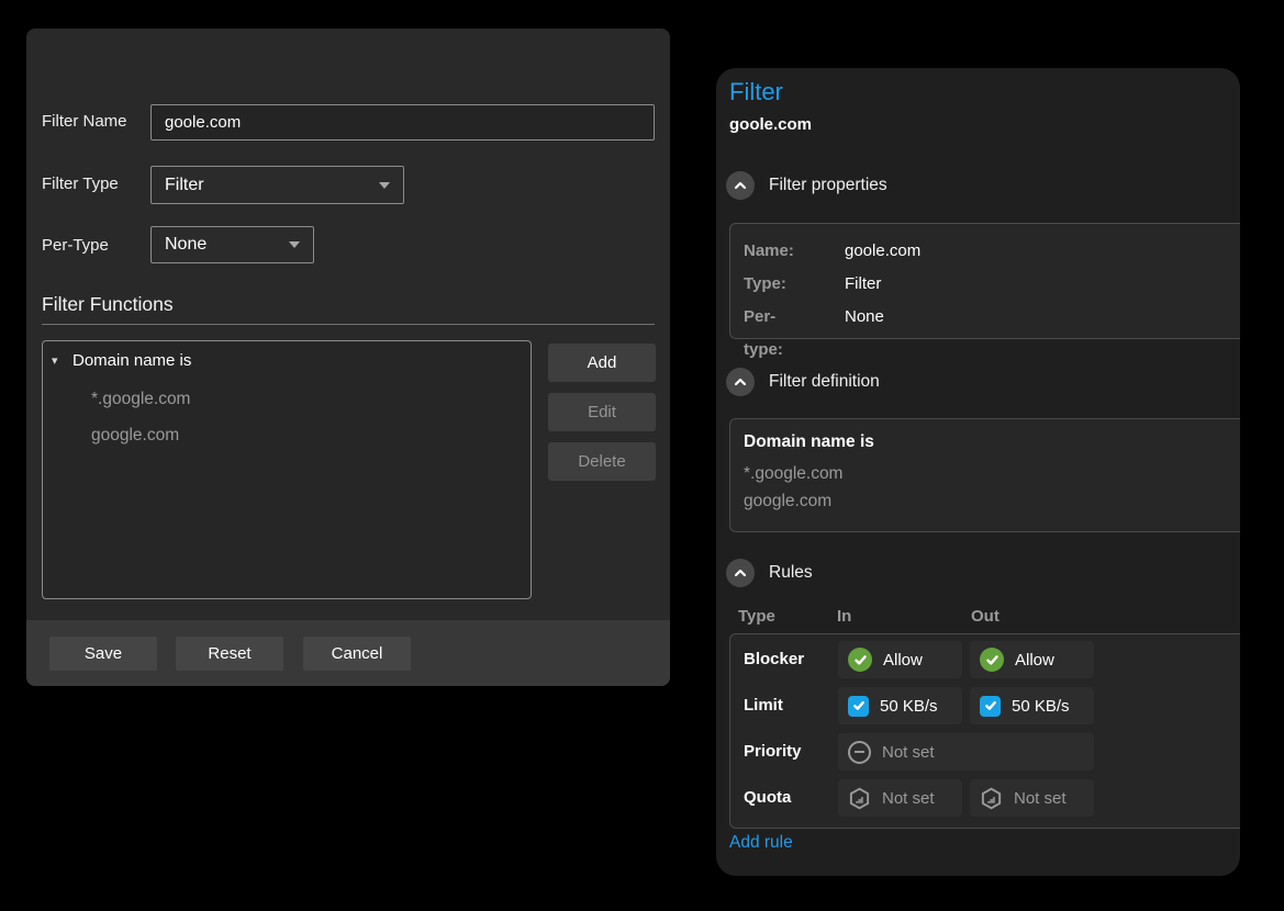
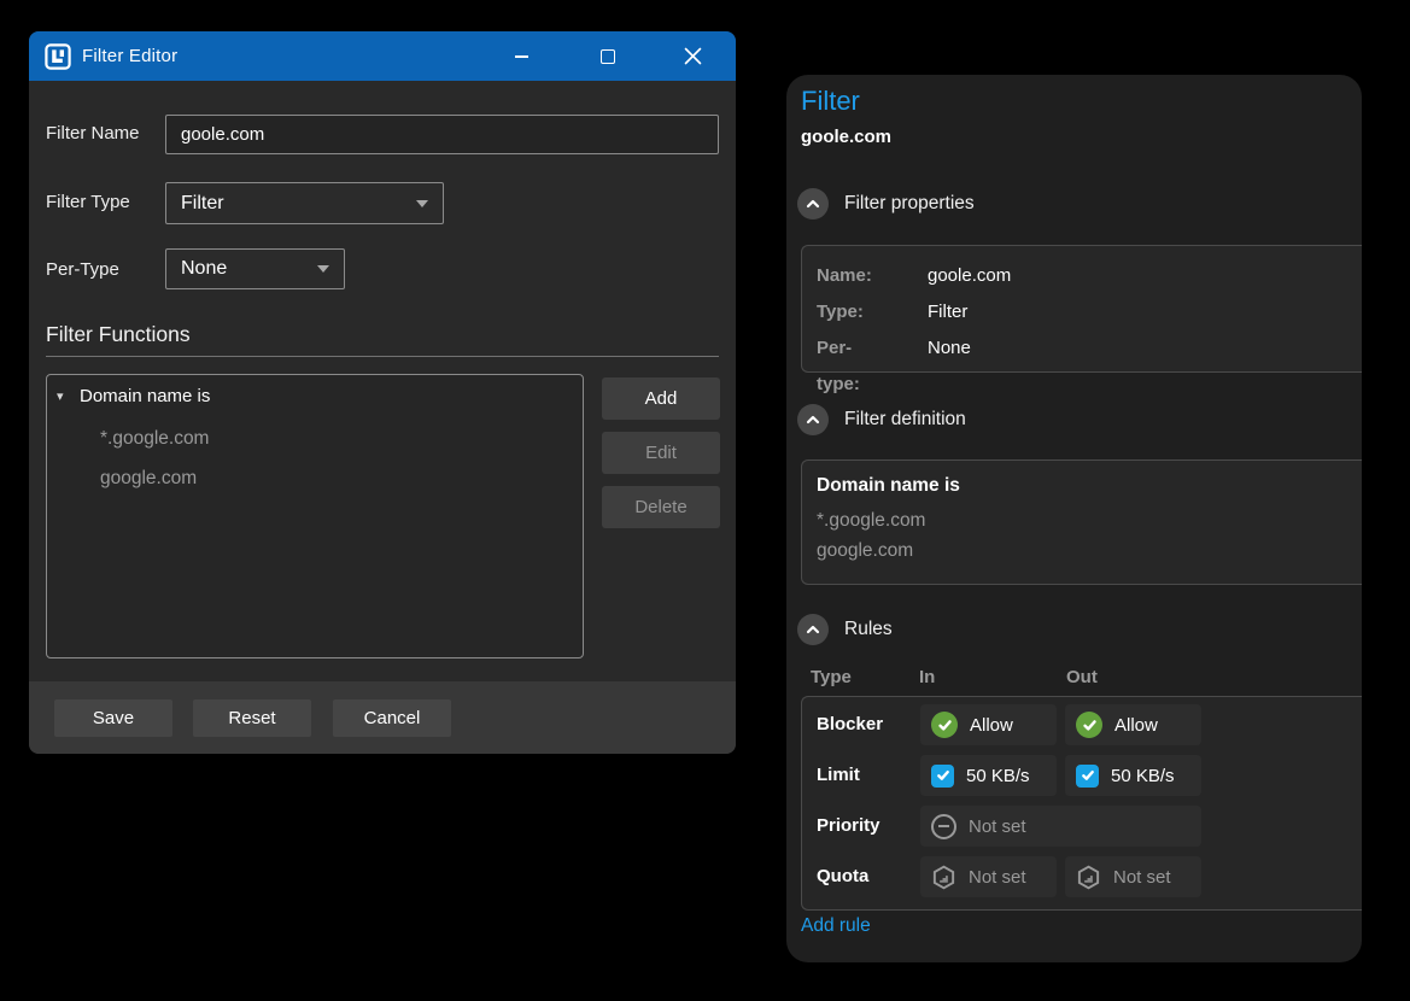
+ Filter Editor
  Filter Name
  goole.com
  Filter Type
  Filter
  Per-Type
  None
  Filter Functions
  ▾
  Domain name is
  *.google.com
  google.com
  Add
  Edit
  Delete
  Save
  Reset
  Cancel
  Filter
  goole.com
  Filter properties
  Name:
  goole.com
  Type:
  Filter
  Per-type:
  None
  Filter definition
  Domain name is
  *.google.com
  google.com
  Rules
  Type
  In
  Out
  Blocker
  Allow
  Allow
  Limit
  50 KB/s
  50 KB/s
  Priority
  Not set
  Quota
  Not set
  Not set
  Add rule
